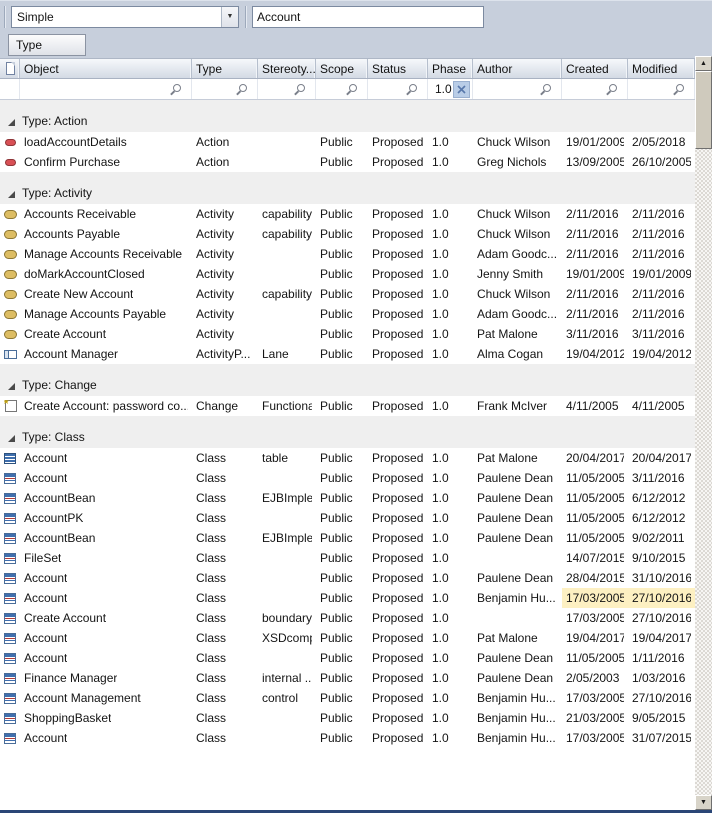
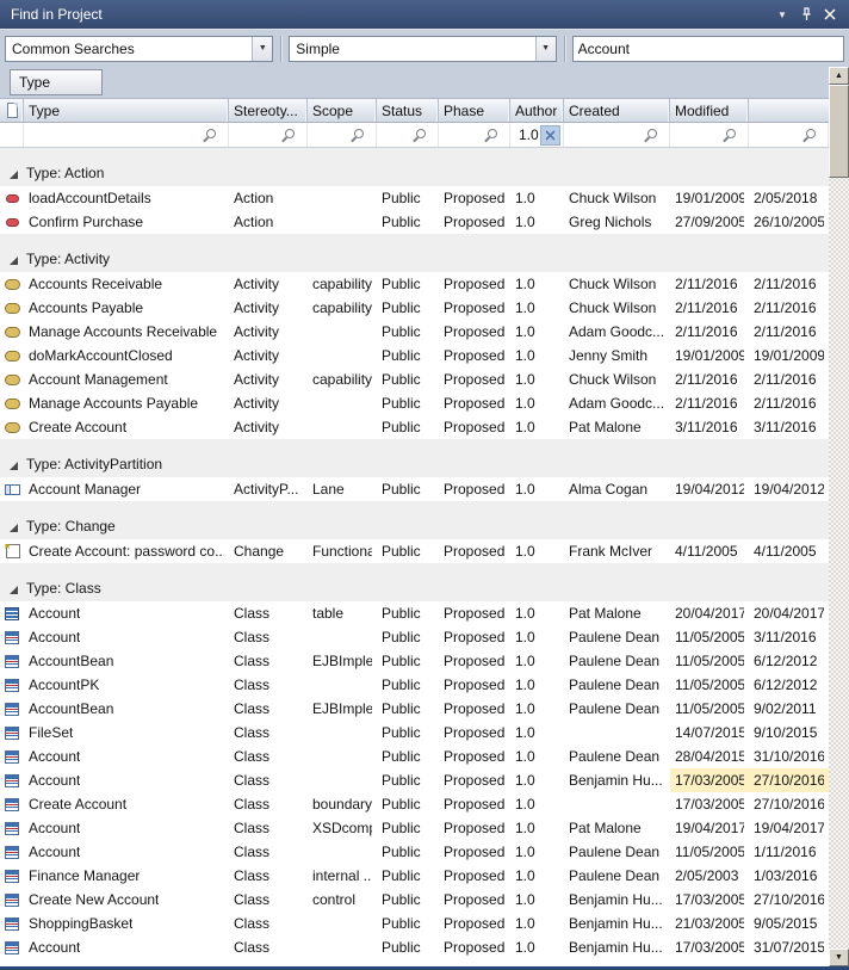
+ Find in Project
+ ▼
+ Common Searches
  Simple
  Account
  Type
- Object
  Type
  Stereoty...
  Scope
  Status
  Phase
  Author
  Created
  Modified
  1.0
  Type: Action
  loadAccountDetails
  Action
  Public
  Proposed
  1.0
  Chuck Wilson
  19/01/2009
  2/05/2018
  Confirm Purchase
  Action
  Public
  Proposed
  1.0
  Greg Nichols
- 13/09/2005
+ 27/09/2005
  26/10/2005
  Type: Activity
  Accounts Receivable
  Activity
  capability
  Public
  Proposed
  1.0
  Chuck Wilson
  2/11/2016
  2/11/2016
  Accounts Payable
  Activity
  capability
  Public
  Proposed
  1.0
  Chuck Wilson
  2/11/2016
  2/11/2016
  Manage Accounts Receivable
  Activity
  Public
  Proposed
  1.0
  Adam Goodc...
  2/11/2016
  2/11/2016
  doMarkAccountClosed
  Activity
  Public
  Proposed
  1.0
  Jenny Smith
  19/01/2009
  19/01/2009
- Create New Account
+ Account Management
  Activity
  capability
  Public
  Proposed
  1.0
  Chuck Wilson
  2/11/2016
  2/11/2016
  Manage Accounts Payable
  Activity
  Public
  Proposed
  1.0
  Adam Goodc...
  2/11/2016
  2/11/2016
  Create Account
  Activity
  Public
  Proposed
  1.0
  Pat Malone
  3/11/2016
  3/11/2016
+ Type: ActivityPartition
  Account Manager
  ActivityP...
  Lane
  Public
  Proposed
  1.0
  Alma Cogan
  19/04/2012
  19/04/2012
  Type: Change
  Create Account: password co..
  Change
  Functiona
  Public
  Proposed
  1.0
  Frank McIver
  4/11/2005
  4/11/2005
  Type: Class
  Account
  Class
  table
  Public
  Proposed
  1.0
  Pat Malone
  20/04/2017
  20/04/2017
  Account
  Class
  Public
  Proposed
  1.0
  Paulene Dean
  11/05/2005
  3/11/2016
  AccountBean
  Class
  EJBImple
  Public
  Proposed
  1.0
  Paulene Dean
  11/05/2005
  6/12/2012
  AccountPK
  Class
  Public
  Proposed
  1.0
  Paulene Dean
  11/05/2005
  6/12/2012
  AccountBean
  Class
  EJBImple
  Public
  Proposed
  1.0
  Paulene Dean
  11/05/2005
  9/02/2011
  FileSet
  Class
  Public
  Proposed
  1.0
  14/07/2015
  9/10/2015
  Account
  Class
  Public
  Proposed
  1.0
  Paulene Dean
  28/04/2015
  31/10/2016
  Account
  Class
  Public
  Proposed
  1.0
  Benjamin Hu...
  17/03/2005
  27/10/2016
  Create Account
  Class
  boundary
  Public
  Proposed
  1.0
  17/03/2005
  27/10/2016
  Account
  Class
  Public
  Proposed
  1.0
  Pat Malone
  19/04/2017
  19/04/2017
  Account
  Class
  Public
  Proposed
  1.0
  Paulene Dean
  11/05/2005
  1/11/2016
  Finance Manager
  Class
  internal ..
  Public
  Proposed
  1.0
  Paulene Dean
  2/05/2003
  1/03/2016
- Account Management
+ Create New Account
  Class
  control
  Public
  Proposed
  1.0
  Benjamin Hu...
  17/03/2005
  27/10/2016
  ShoppingBasket
  Class
  Public
  Proposed
  1.0
  Benjamin Hu...
  21/03/2005
  9/05/2015
  Account
  Class
  Public
  Proposed
  1.0
  Benjamin Hu...
  17/03/2005
  31/07/2015
